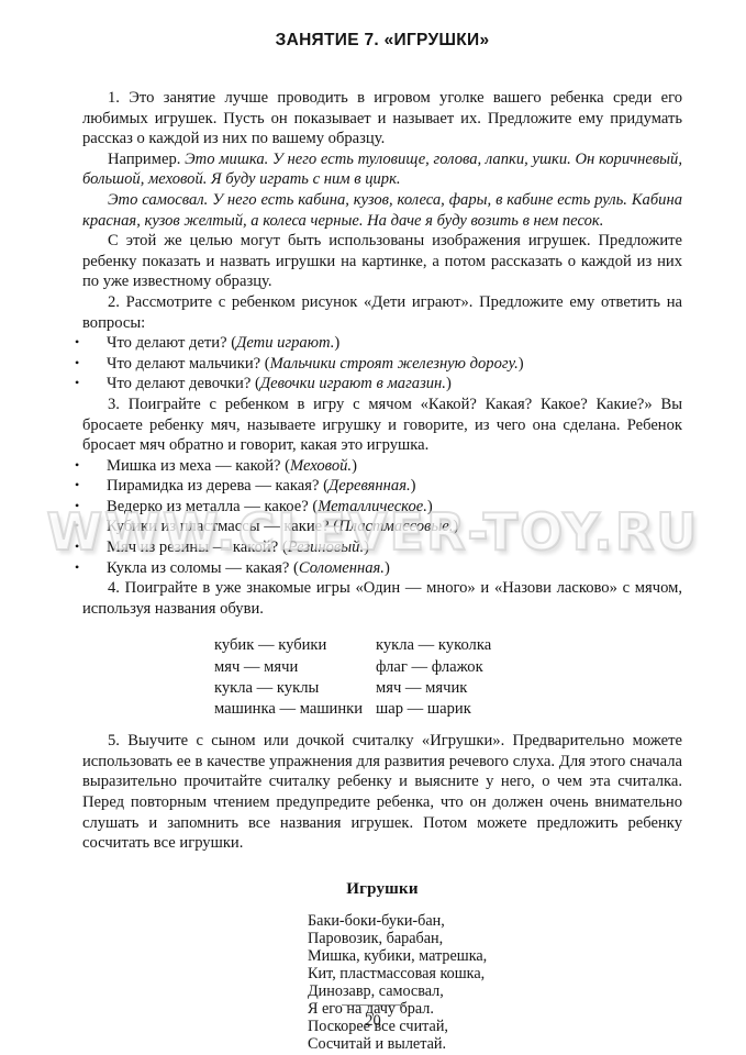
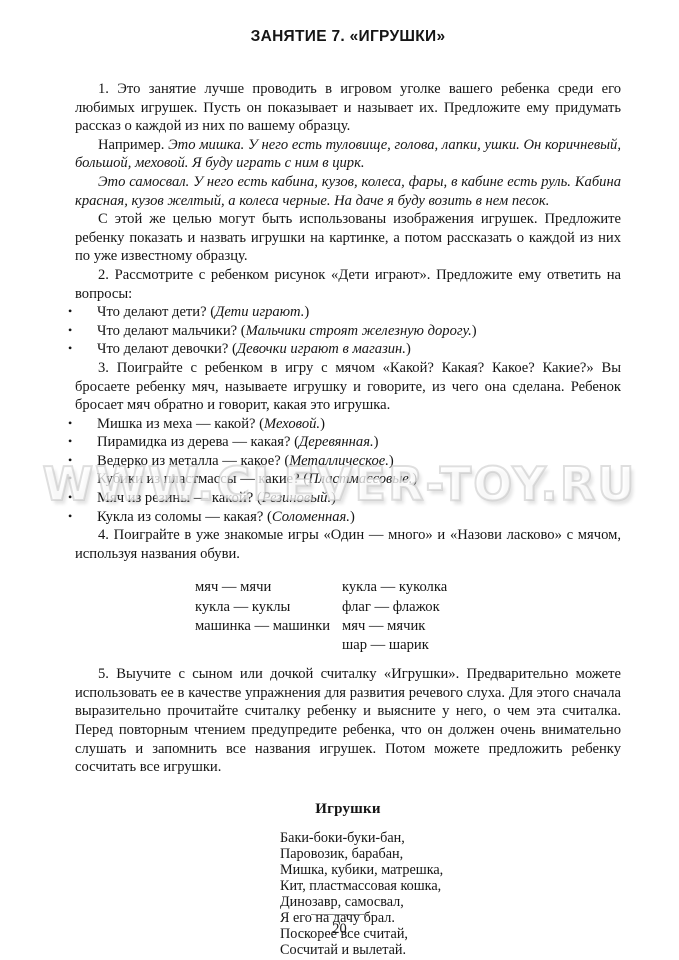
  WWW.CLEVER-TOY.RU
  ЗАНЯТИЕ 7. «ИГРУШКИ»
  1. Это занятие лучше проводить в игровом уголке вашего ребенка среди его любимых игрушек. Пусть он показывает и называет их. Предложите ему придумать рассказ о каждой из них по вашему образцу.
  Например. Это мишка. У него есть туловище, голова, лапки, ушки. Он коричневый, большой, меховой. Я буду играть с ним в цирк.
  Это самосвал. У него есть кабина, кузов, колеса, фары, в кабине есть руль. Кабина красная, кузов желтый, а колеса черные. На даче я буду возить в нем песок.
  С этой же целью могут быть использованы изображения игрушек. Предложите ребенку показать и назвать игрушки на картинке, а потом рассказать о каждой из них по уже известному образцу.
  2. Рассмотрите с ребенком рисунок «Дети играют». Предложите ему ответить на вопросы:
  •
  Что делают дети? (Дети играют.)
  •
  Что делают мальчики? (Мальчики строят железную дорогу.)
  •
  Что делают девочки? (Девочки играют в магазин.)
  3. Поиграйте с ребенком в игру с мячом «Какой? Какая? Какое? Какие?» Вы бросаете ребенку мяч, называете игрушку и говорите, из чего она сделана. Ребенок бросает мяч обратно и говорит, какая это игрушка.
  •
  Мишка из меха — какой? (Меховой.)
  •
  Пирамидка из дерева — какая? (Деревянная.)
  •
  Ведерко из металла — какое? (Металлическое.)
  •
  Кубики из пластмассы — какие? (Пластмассовые.)
  •
  Мяч из резины — какой? (Резиновый.)
  •
  Кукла из соломы — какая? (Соломенная.)
  4. Поиграйте в уже знакомые игры «Один — много» и «Назови ласково» с мячом, используя названия обуви.
- кубик — кубики
  мяч — мячи
  кукла — куклы
  машинка — машинки
  кукла — куколка
  флаг — флажок
  мяч — мячик
  шар — шарик
  5. Выучите с сыном или дочкой считалку «Игрушки». Предварительно можете использовать ее в качестве упражнения для развития речевого слуха. Для этого сначала выразительно прочитайте считалку ребенку и выясните у него, о чем эта считалка. Перед повторным чтением предупредите ребенка, что он должен очень внимательно слушать и запомнить все названия игрушек. Потом можете предложить ребенку сосчитать все игрушки.
  Игрушки
  Баки-боки-буки-бан,
  Паровозик, барабан,
  Мишка, кубики, матрешка,
  Кит, пластмассовая кошка,
  Динозавр, самосвал,
  Я его на дачу брал.
  Поскорее все считай,
  Сосчитай и вылетай.
  20
